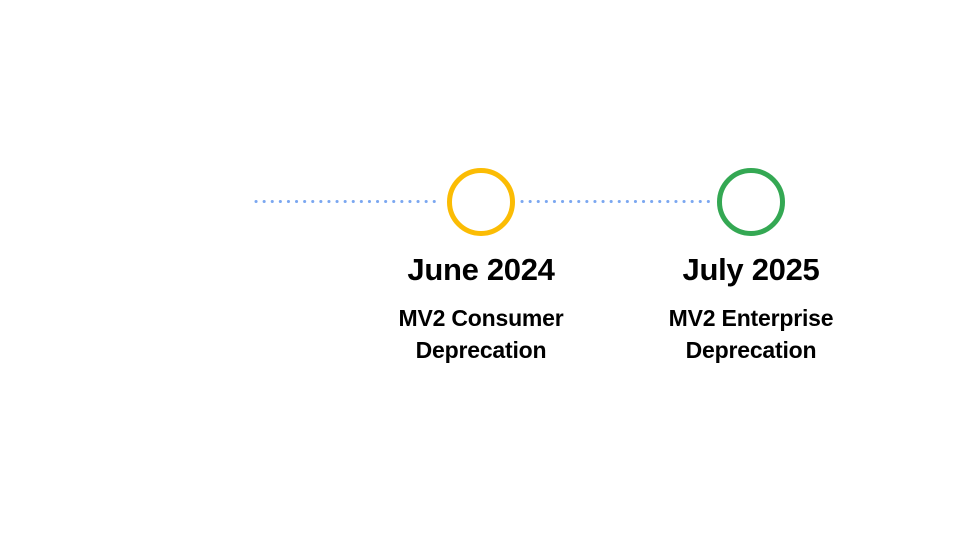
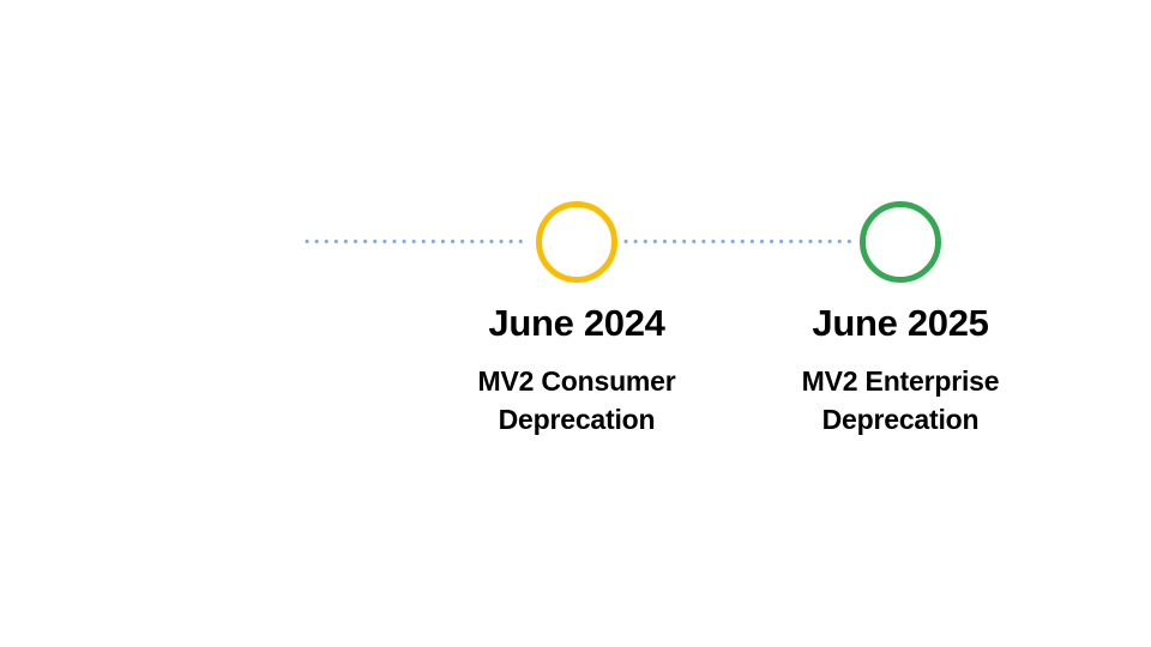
  June 2024
  MV2 Consumer Deprecation
- July 2025
+ June 2025
  MV2 Enterprise Deprecation
